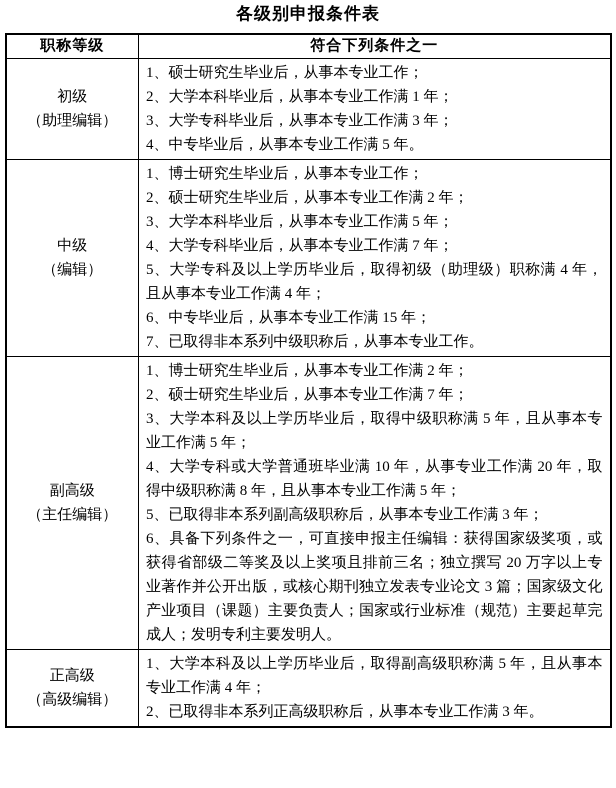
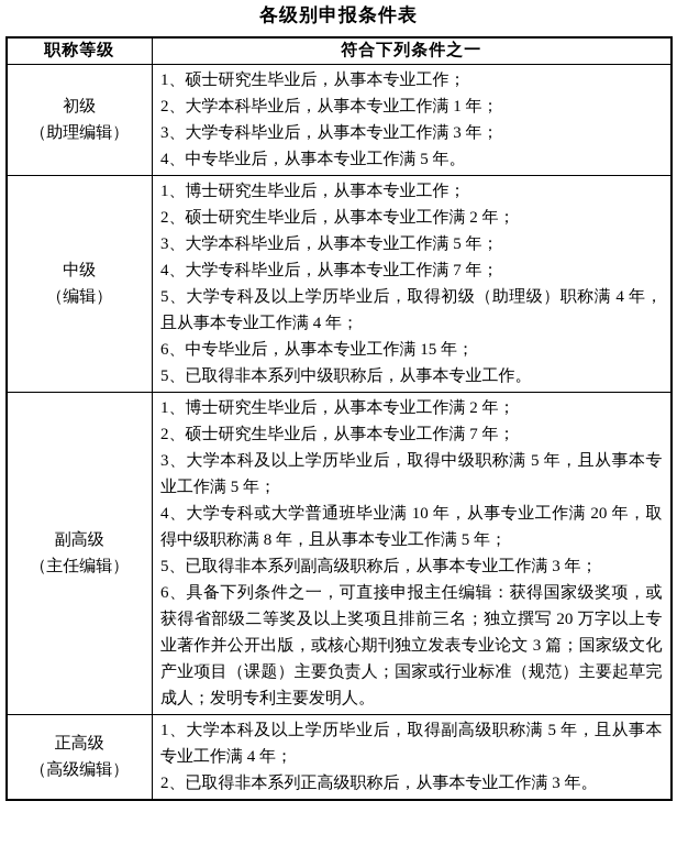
  各级别申报条件表
  职称等级	符合下列条件之一
  初级（助理编辑）	1、硕士研究生毕业后，从事本专业工作；2、大学本科毕业后，从事本专业工作满 1 年；3、大学专科毕业后，从事本专业工作满 3 年；4、中专毕业后，从事本专业工作满 5 年。
- 中级（编辑）	1、博士研究生毕业后，从事本专业工作；2、硕士研究生毕业后，从事本专业工作满 2 年；3、大学本科毕业后，从事本专业工作满 5 年；4、大学专科毕业后，从事本专业工作满 7 年；5、大学专科及以上学历毕业后，取得初级（助理级）职称满 4 年，且从事本专业工作满 4 年；6、中专毕业后，从事本专业工作满 15 年；7、已取得非本系列中级职称后，从事本专业工作。
+ 中级（编辑）	1、博士研究生毕业后，从事本专业工作；2、硕士研究生毕业后，从事本专业工作满 2 年；3、大学本科毕业后，从事本专业工作满 5 年；4、大学专科毕业后，从事本专业工作满 7 年；5、大学专科及以上学历毕业后，取得初级（助理级）职称满 4 年，且从事本专业工作满 4 年；6、中专毕业后，从事本专业工作满 15 年；5、已取得非本系列中级职称后，从事本专业工作。
  副高级（主任编辑）	1、博士研究生毕业后，从事本专业工作满 2 年；2、硕士研究生毕业后，从事本专业工作满 7 年；3、大学本科及以上学历毕业后，取得中级职称满 5 年，且从事本专业工作满 5 年；4、大学专科或大学普通班毕业满 10 年，从事专业工作满 20 年，取得中级职称满 8 年，且从事本专业工作满 5 年；5、已取得非本系列副高级职称后，从事本专业工作满 3 年；6、具备下列条件之一，可直接申报主任编辑：获得国家级奖项，或获得省部级二等奖及以上奖项且排前三名；独立撰写 20 万字以上专业著作并公开出版，或核心期刊独立发表专业论文 3 篇；国家级文化产业项目（课题）主要负责人；国家或行业标准（规范）主要起草完成人；发明专利主要发明人。
  正高级（高级编辑）	1、大学本科及以上学历毕业后，取得副高级职称满 5 年，且从事本专业工作满 4 年；2、已取得非本系列正高级职称后，从事本专业工作满 3 年。
